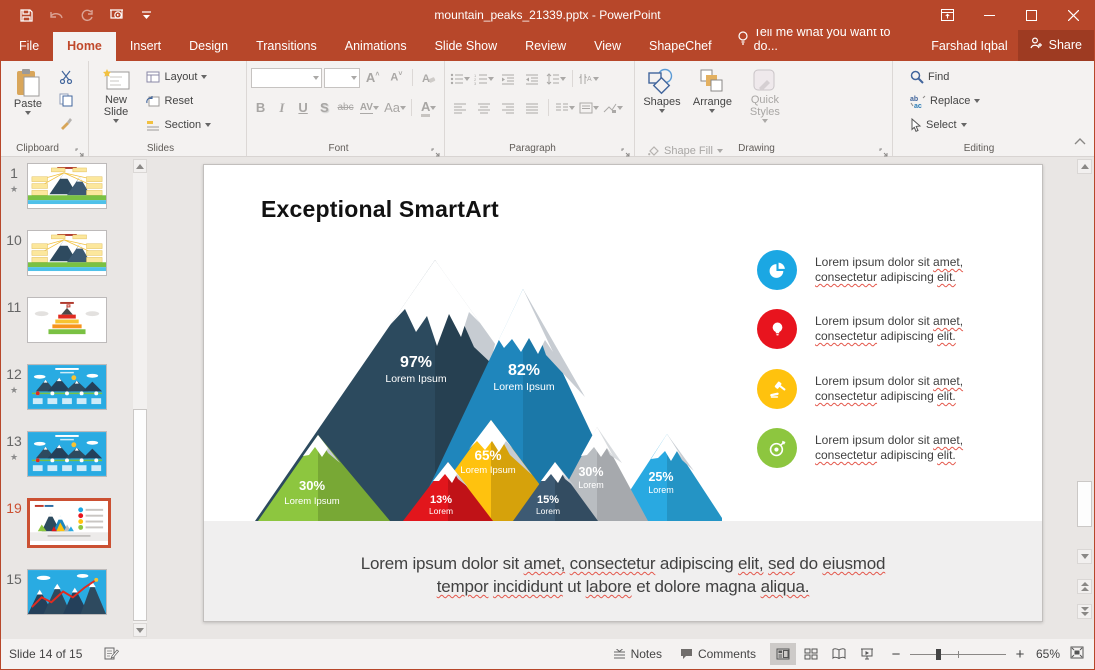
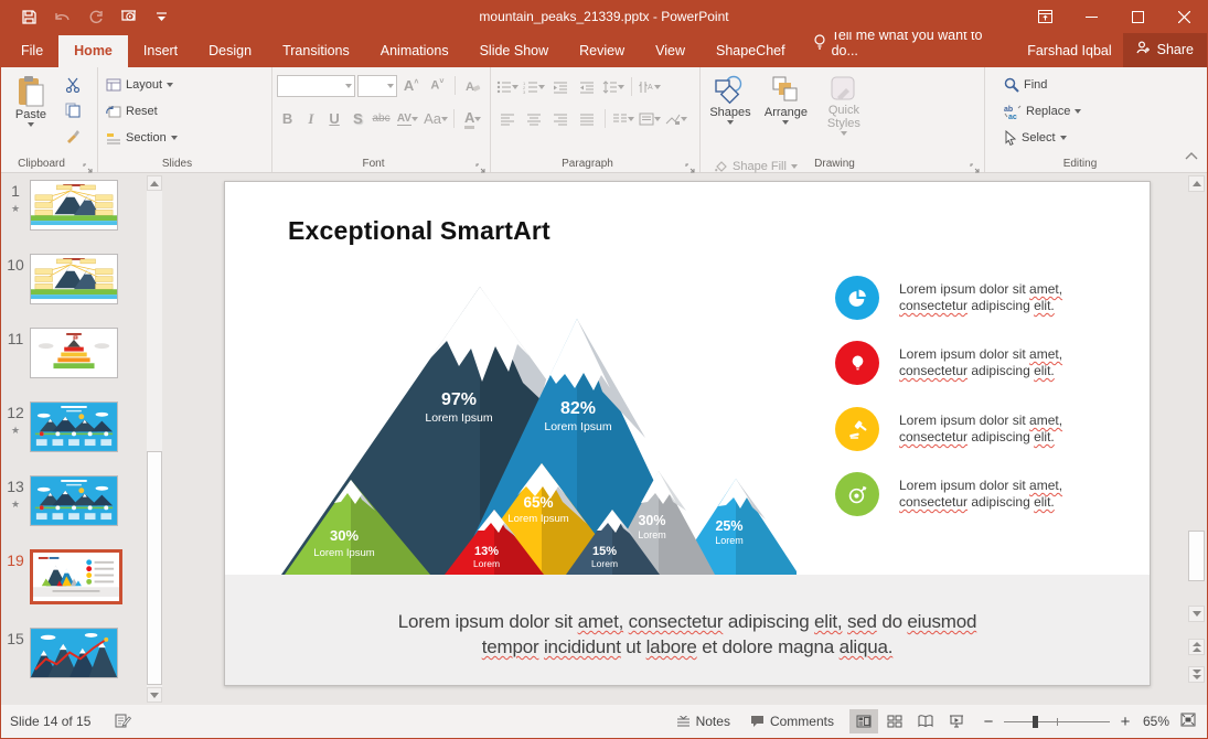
  mountain_peaks_21339.pptx - PowerPoint
  File
  Home
  Insert
  Design
  Transitions
  Animations
  Slide Show
  Review
  View
  ShapeChef
  Tell me what you want to do...
  Farshad Iqbal
  Share
  Paste
  Clipboard
- New Slide
  Layout
  Reset
  Section
  Slides
  A
  B
  I
  U
  S
  abc
  AV
  Aa
  A
  Font
  Paragraph
  Shapes
  Arrange
  Quick Styles
  Shape Fill
  Drawing
  Find
  Replace
  Select
  Editing
  1
  ★
  10
  11
  12
  ★
  13
  ★
  19
  15
  Exceptional SmartArt
  97%
  Lorem Ipsum
  82%
  Lorem Ipsum
  65%
  Lorem Ipsum
  25%
  Lorem
  30%
  Lorem
  15%
  Lorem
  13%
  Lorem
  30%
  Lorem Ipsum
  Lorem ipsum dolor sit amet,
  consectetur adipiscing elit.
  Lorem ipsum dolor sit amet,
  consectetur adipiscing elit.
  Lorem ipsum dolor sit amet,
  consectetur adipiscing elit.
  Lorem ipsum dolor sit amet,
  consectetur adipiscing elit.
  Lorem ipsum dolor sit amet, consectetur adipiscing elit, sed do eiusmod
  tempor incididunt ut labore et dolore magna aliqua.
  Slide 14 of 15
  Notes
  Comments
  −
  +
  65%
